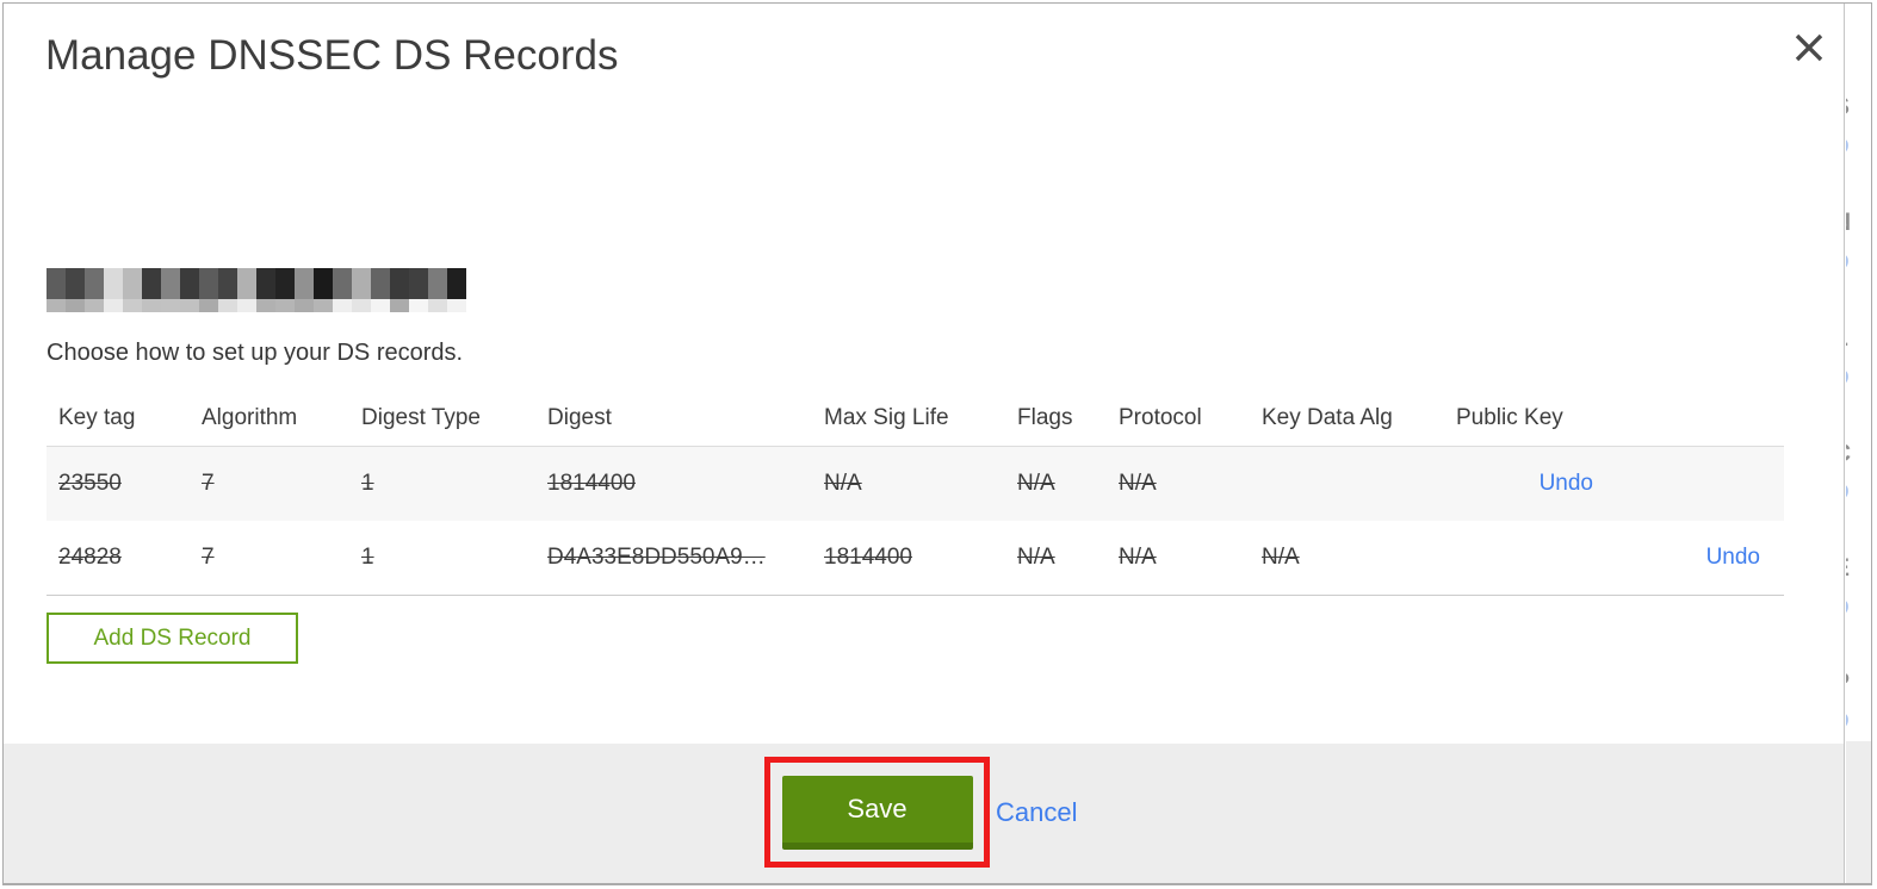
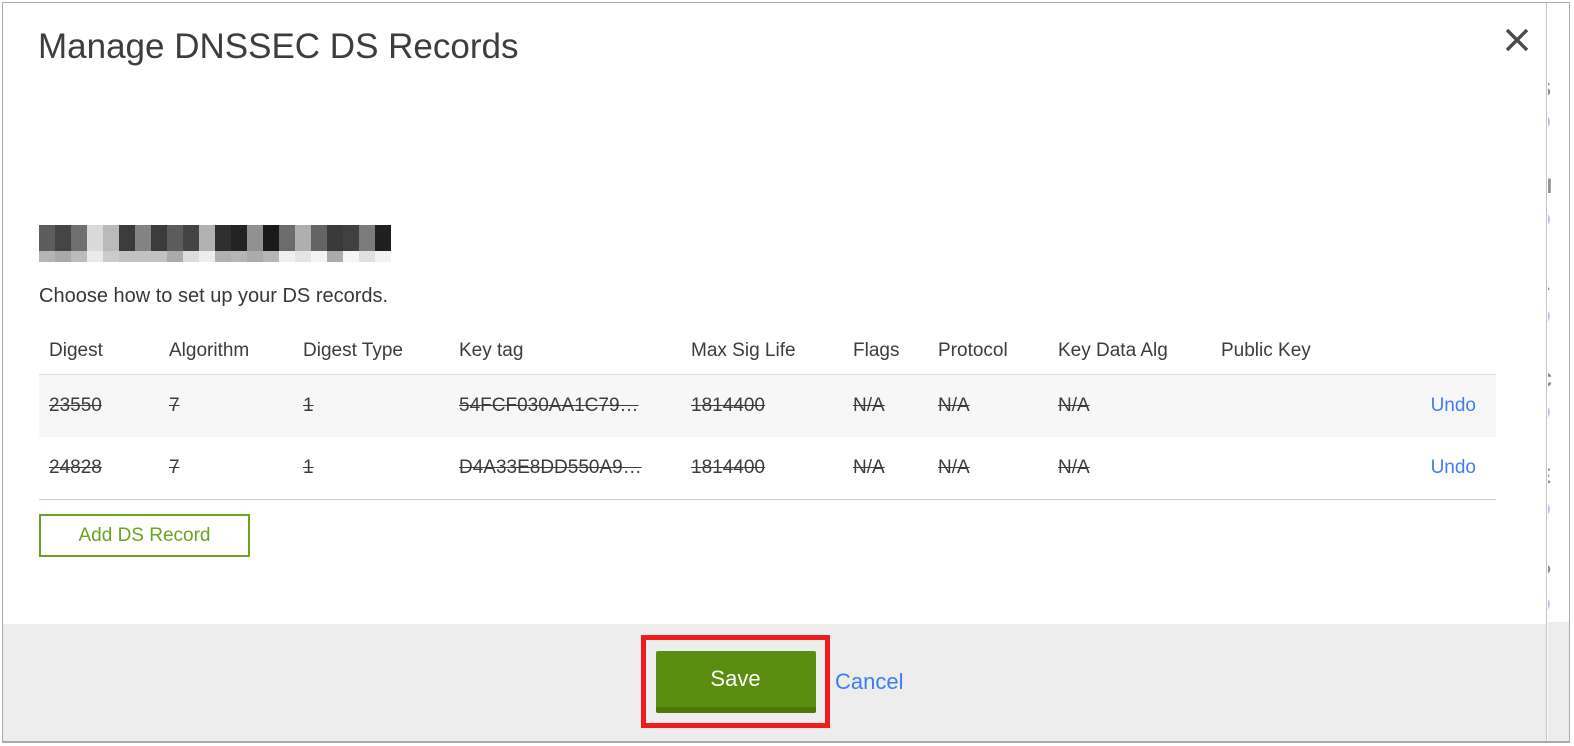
  Manage DNSSEC DS Records
  Choose how to set up your DS records.
- Key tag
+ Digest
  Algorithm
  Digest Type
- Digest
+ Key tag
  Max Sig Life
  Flags
  Protocol
  Key Data Alg
  Public Key
  23550
  7
  1
+ 54FCF030AA1C79…
  1814400
  N/A
  N/A
  N/A
  Undo
  24828
  7
  1
  D4A33E8DD550A9…
  1814400
  N/A
  N/A
  N/A
  Undo
  Add DS Record
  Save
  Cancel
